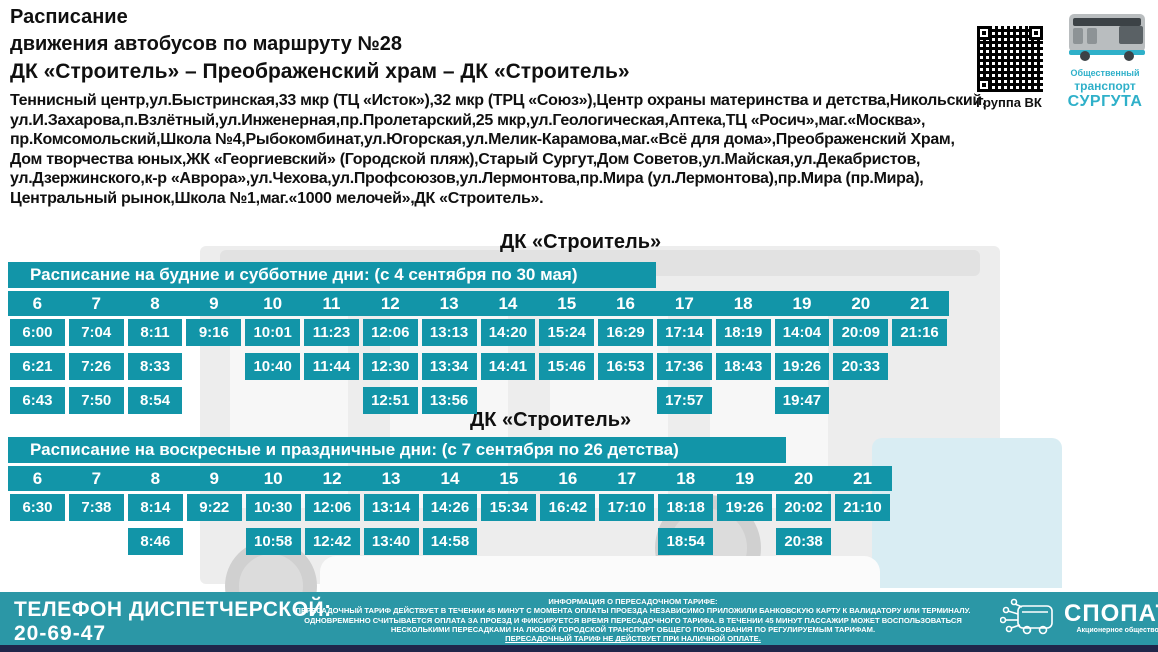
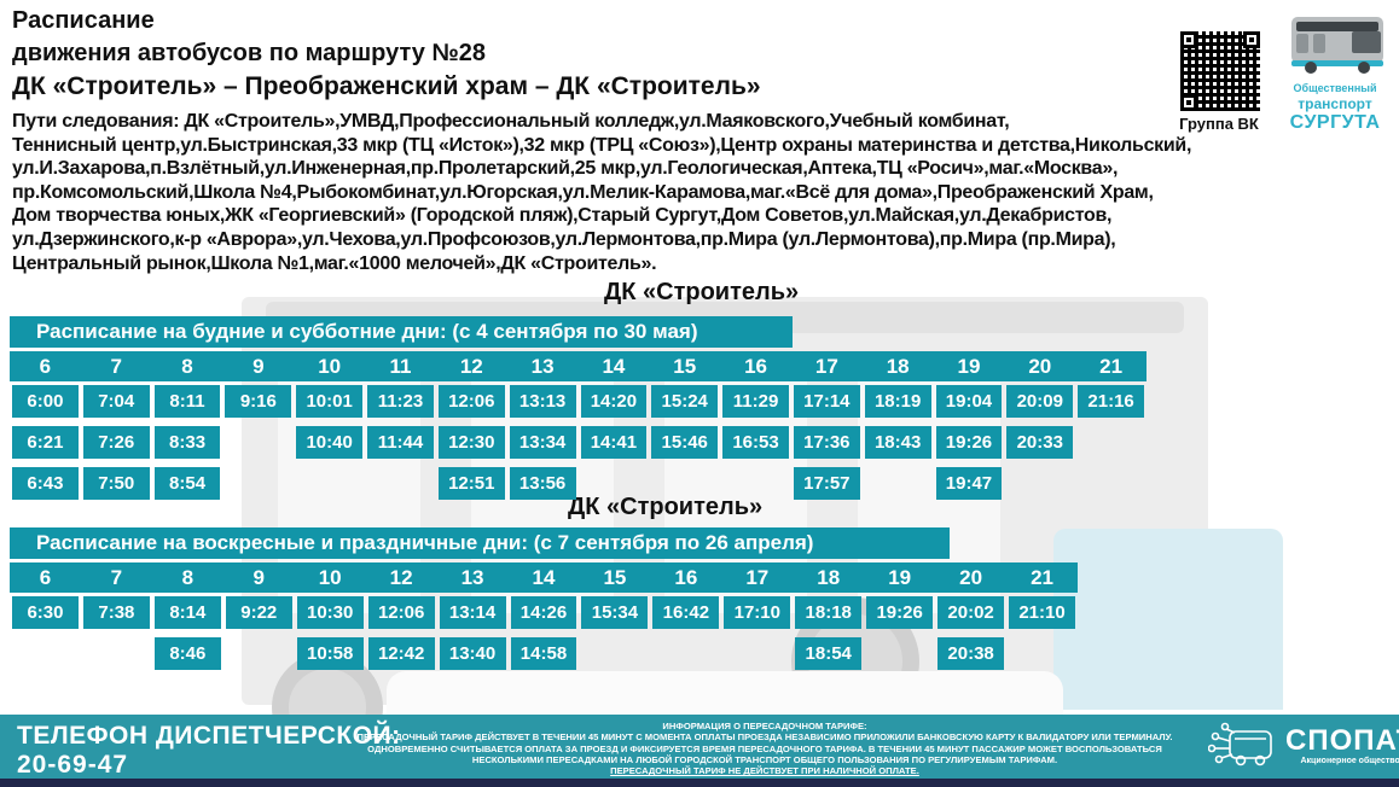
  Расписание
  движения автобусов по маршруту №28
  ДК «Строитель» – Преображенский храм – ДК «Строитель»
+ Пути следования: ДК «Строитель»,УМВД,Профессиональный колледж,ул.Маяковского,Учебный комбинат,
  Теннисный центр,ул.Быстринская,33 мкр (ТЦ «Исток»),32 мкр (ТРЦ «Союз»),Центр охраны материнства и детства,Никольский,
  ул.И.Захарова,п.Взлётный,ул.Инженерная,пр.Пролетарский,25 мкр,ул.Геологическая,Аптека,ТЦ «Росич»,маг.«Москва»,
  пр.Комсомольский,Школа №4,Рыбокомбинат,ул.Югорская,ул.Мелик-Карамова,маг.«Всё для дома»,Преображенский Храм,
  Дом творчества юных,ЖК «Георгиевский» (Городской пляж),Старый Сургут,Дом Советов,ул.Майская,ул.Декабристов,
  ул.Дзержинского,к-р «Аврора»,ул.Чехова,ул.Профсоюзов,ул.Лермонтова,пр.Мира (ул.Лермонтова),пр.Мира (пр.Мира),
  Центральный рынок,Школа №1,маг.«1000 мелочей»,ДК «Строитель».
  Группа ВК
  Общественный
  транспорт
  СУРГУТА
  ДК «Строитель»
  ДК «Строитель»
  Расписание на будние и субботние дни: (с 4 сентября по 30 мая)
  6
  7
  8
  9
  10
  11
  12
  13
  14
  15
  16
  17
  18
  19
  20
  21
  6:00
  7:04
  8:11
  9:16
  10:01
  11:23
  12:06
  13:13
  14:20
  15:24
- 16:29
+ 11:29
  17:14
  18:19
- 14:04
+ 19:04
  20:09
  21:16
  6:21
  7:26
  8:33
  10:40
  11:44
  12:30
  13:34
  14:41
  15:46
  16:53
  17:36
  18:43
  19:26
  20:33
  6:43
  7:50
  8:54
  12:51
  13:56
  17:57
  19:47
- Расписание на воскресные и праздничные дни: (с 7 сентября по 26 детства)
+ Расписание на воскресные и праздничные дни: (с 7 сентября по 26 апреля)
  6
  7
  8
  9
  10
  12
  13
  14
  15
  16
  17
  18
  19
  20
  21
  6:30
  7:38
  8:14
  9:22
  10:30
  12:06
  13:14
  14:26
  15:34
  16:42
  17:10
  18:18
  19:26
  20:02
  21:10
  8:46
  10:58
  12:42
  13:40
  14:58
  18:54
  20:38
  ТЕЛЕФОН ДИСПЕТЧЕРСКОЙ:
  20-69-47
  ИНФОРМАЦИЯ О ПЕРЕСАДОЧНОМ ТАРИФЕ:
  ПЕРЕСАДОЧНЫЙ ТАРИФ ДЕЙСТВУЕТ В ТЕЧЕНИИ 45 МИНУТ С МОМЕНТА ОПЛАТЫ ПРОЕЗДА НЕЗАВИСИМО ПРИЛОЖИЛИ БАНКОВСКУЮ КАРТУ К ВАЛИДАТОРУ ИЛИ ТЕРМИНАЛУ.
  ОДНОВРЕМЕННО СЧИТЫВАЕТСЯ ОПЛАТА ЗА ПРОЕЗД И ФИКСИРУЕТСЯ ВРЕМЯ ПЕРЕСАДОЧНОГО ТАРИФА. В ТЕЧЕНИИ 45 МИНУТ ПАССАЖИР МОЖЕТ ВОСПОЛЬЗОВАТЬСЯ
  НЕСКОЛЬКИМИ ПЕРЕСАДКАМИ НА ЛЮБОЙ ГОРОДСКОЙ ТРАНСПОРТ ОБЩЕГО ПОЛЬЗОВАНИЯ ПО РЕГУЛИРУЕМЫМ ТАРИФАМ.
  ПЕРЕСАДОЧНЫЙ ТАРИФ НЕ ДЕЙСТВУЕТ ПРИ НАЛИЧНОЙ ОПЛАТЕ.
  СПОПА
